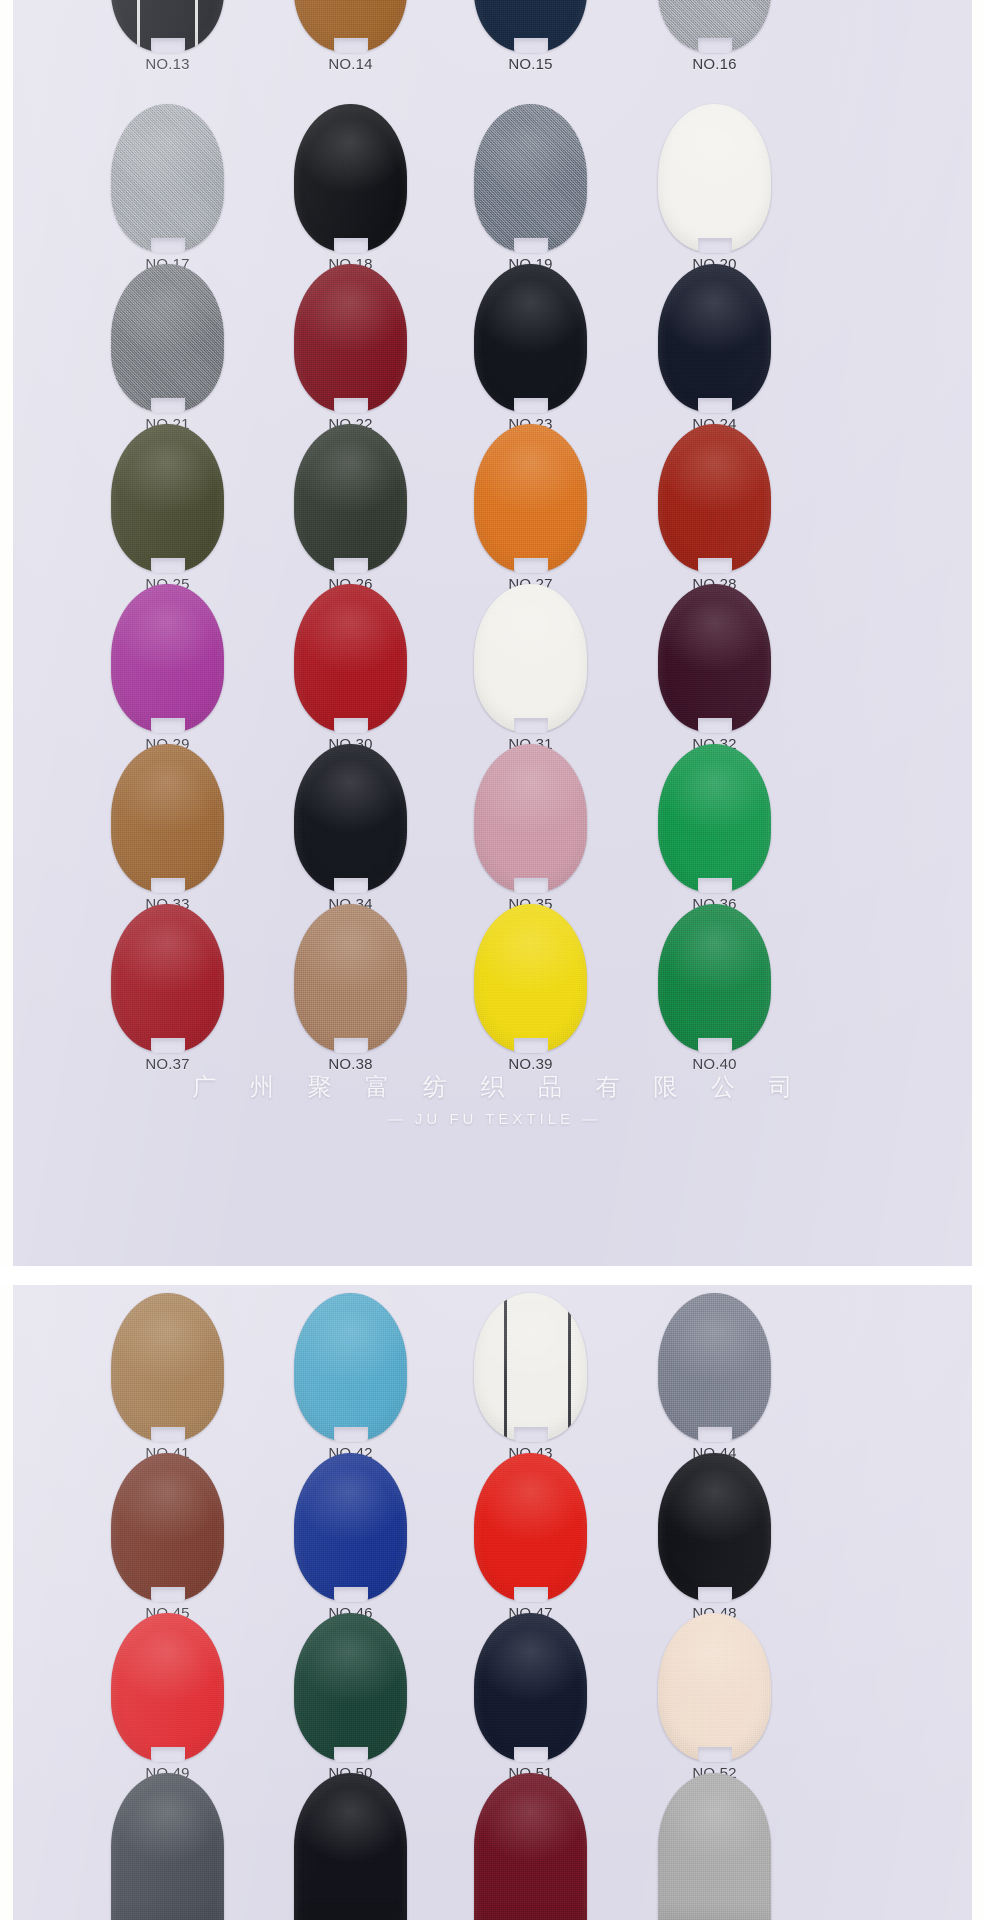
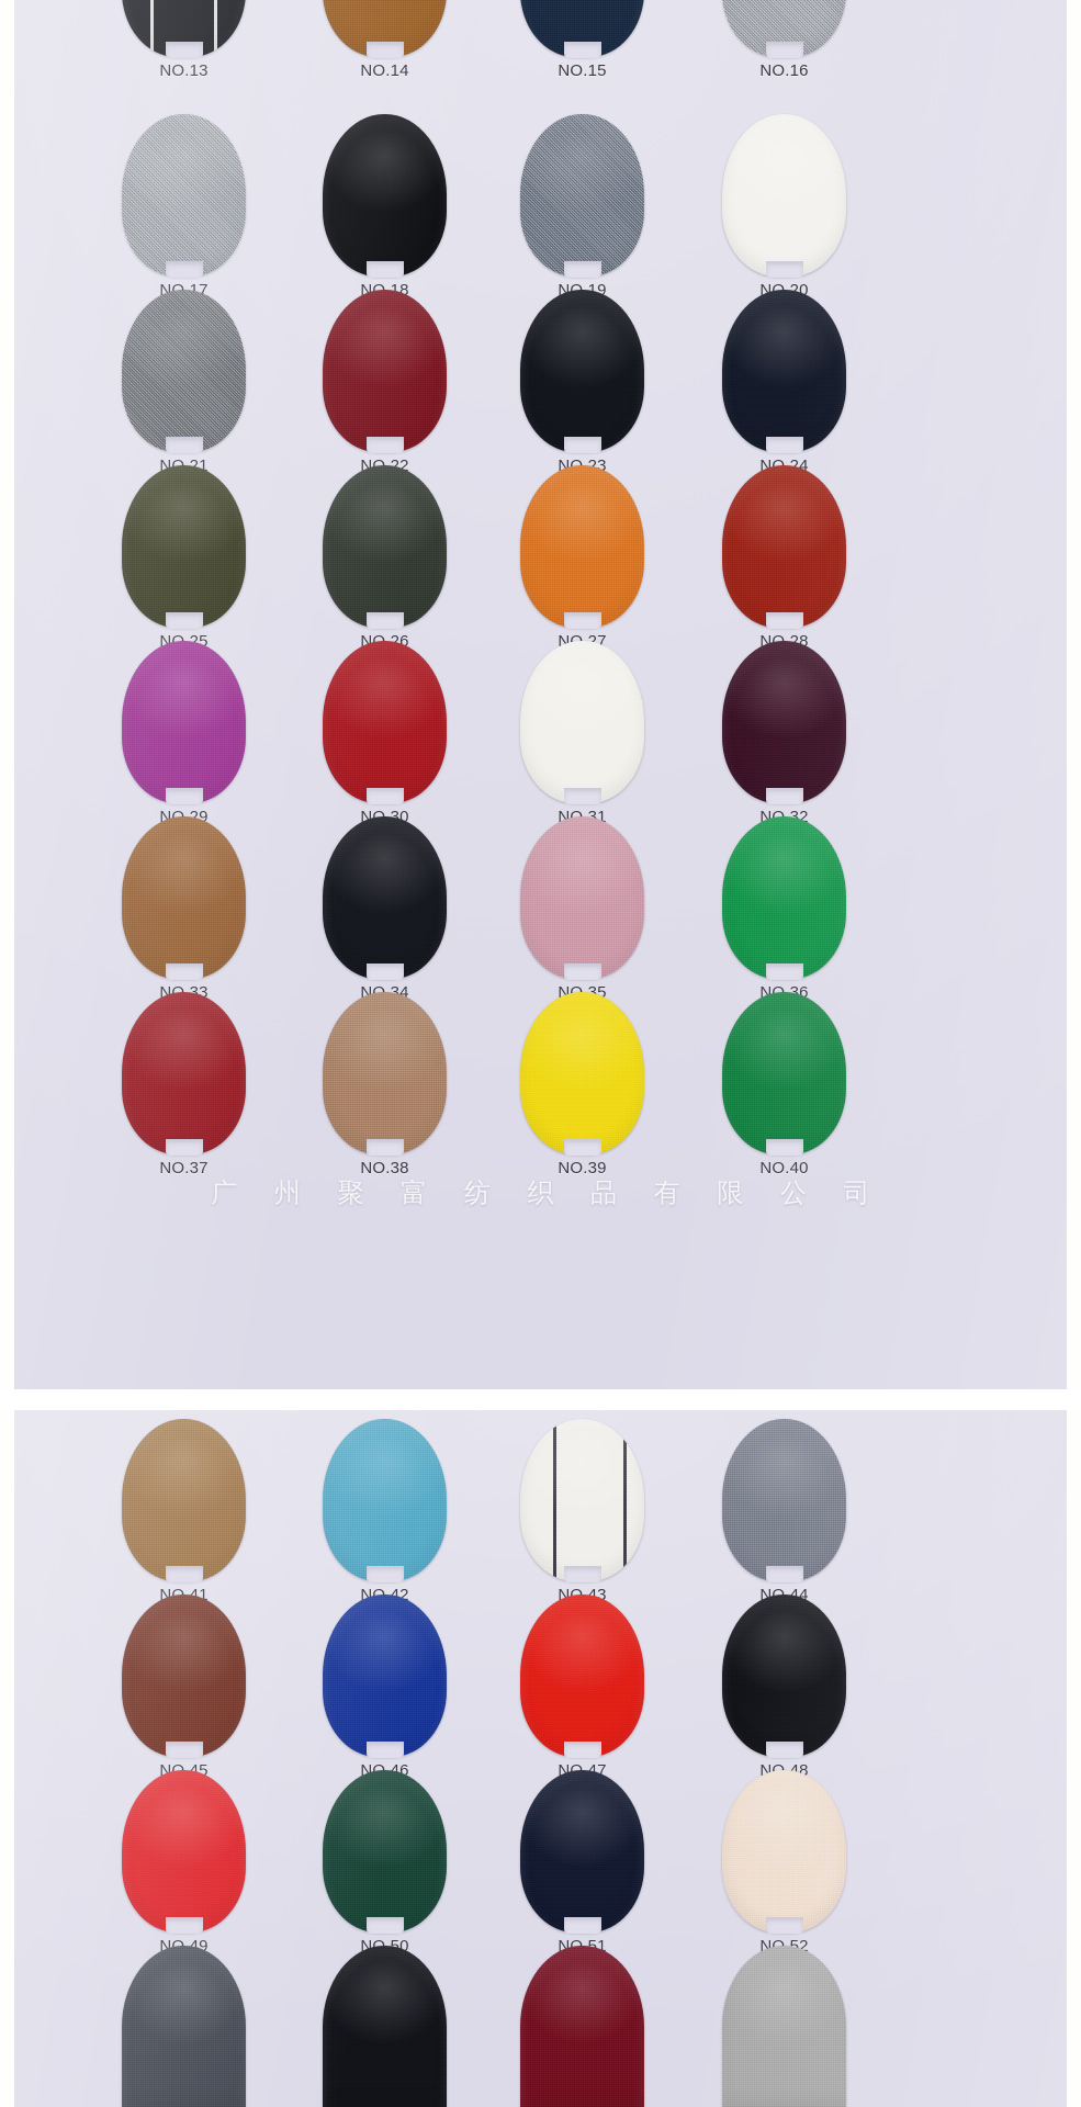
  广 州 聚 富 纺 织 品 有 限 公 司
- — JU FU TEXTILE —
